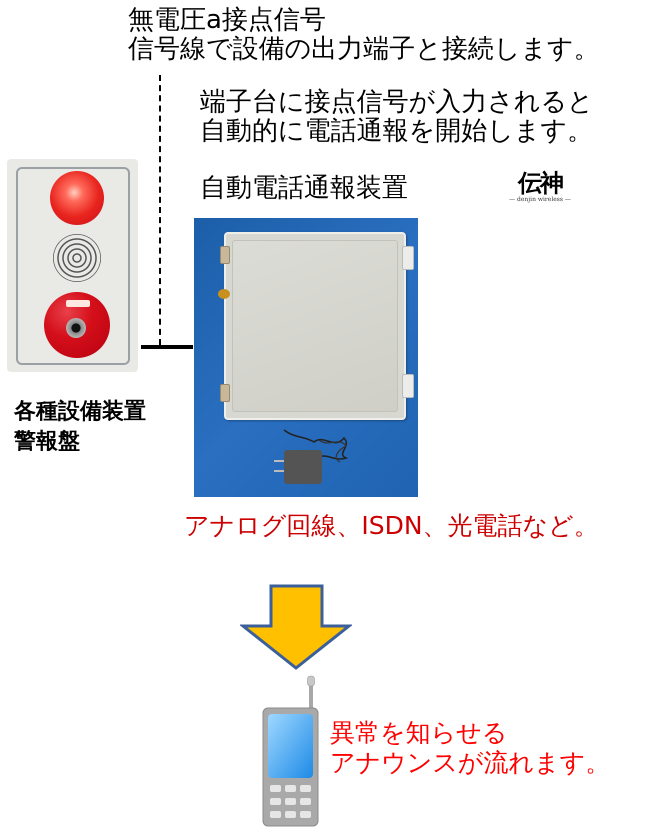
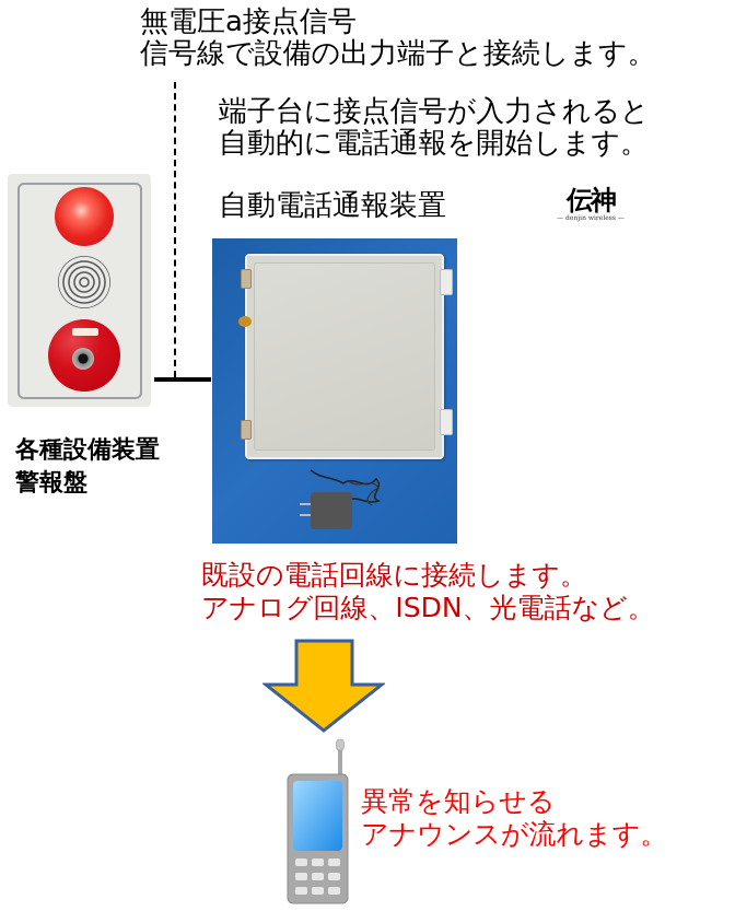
  無電圧a接点信号
  信号線で設備の出力端子と接続します。
  端子台に接点信号が入力されると
  自動的に電話通報を開始します。
  自動電話通報装置
  伝神
  各種設備装置
  警報盤
+ 既設の電話回線に接続します。
  アナログ回線、ISDN、光電話など。
  異常を知らせる
  アナウンスが流れます。
